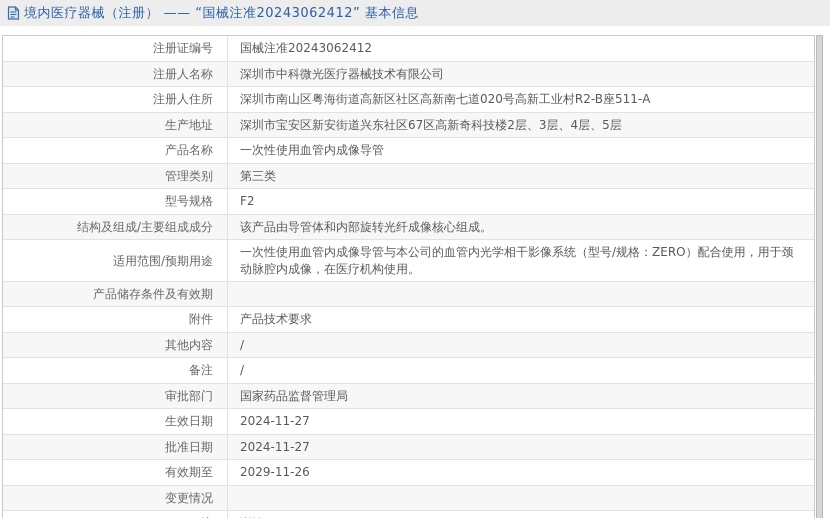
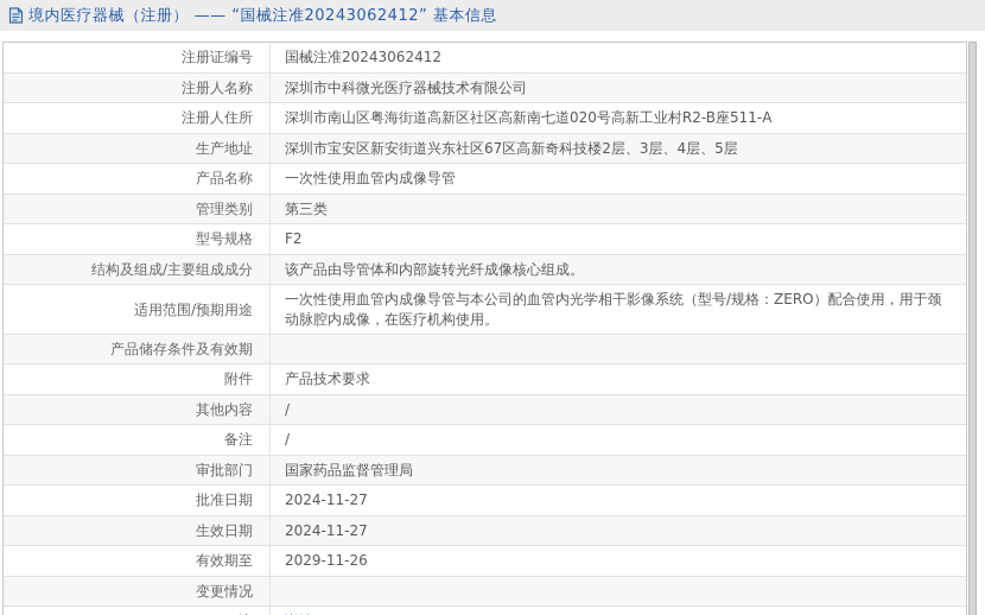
  境内医疗器械（注册） —— “国械注准20243062412” 基本信息
  注册证编号
  国械注准20243062412
  注册人名称
  深圳市中科微光医疗器械技术有限公司
  注册人住所
  深圳市南山区粤海街道高新区社区高新南七道020号高新工业村R2-B座511-A
  生产地址
  深圳市宝安区新安街道兴东社区67区高新奇科技楼2层、3层、4层、5层
  产品名称
  一次性使用血管内成像导管
  管理类别
  第三类
  型号规格
  F2
  结构及组成/主要组成成分
  该产品由导管体和内部旋转光纤成像核心组成。
  适用范围/预期用途
  一次性使用血管内成像导管与本公司的血管内光学相干影像系统（型号/规格：ZERO）配合使用，用于颈动脉腔内成像，在医疗机构使用。
  产品储存条件及有效期
  附件
  产品技术要求
  其他内容
  /
  备注
  /
  审批部门
  国家药品监督管理局
- 生效日期
+ 批准日期
  2024-11-27
- 批准日期
+ 生效日期
  2024-11-27
  有效期至
  2029-11-26
  变更情况
